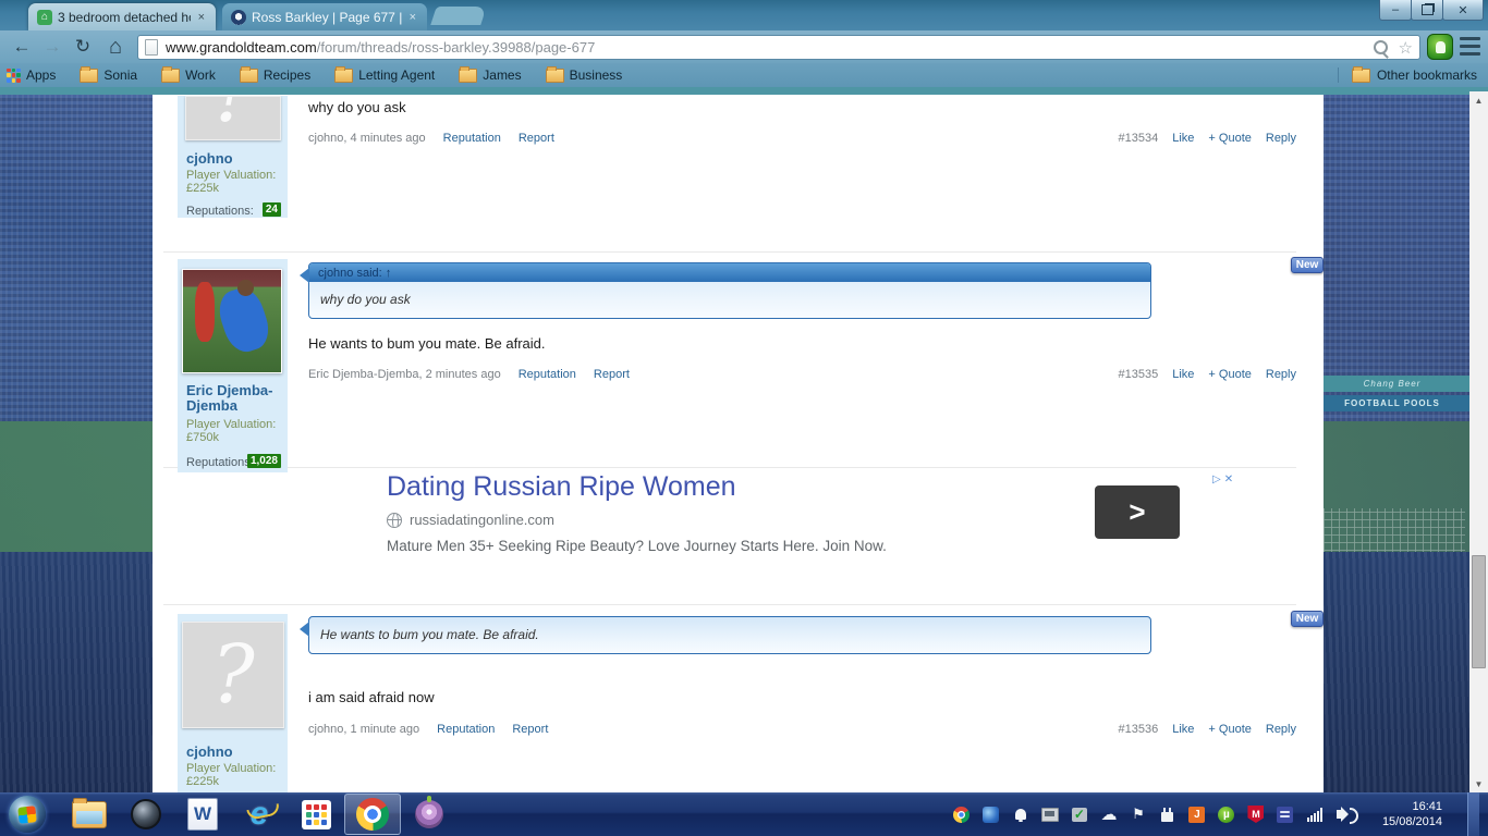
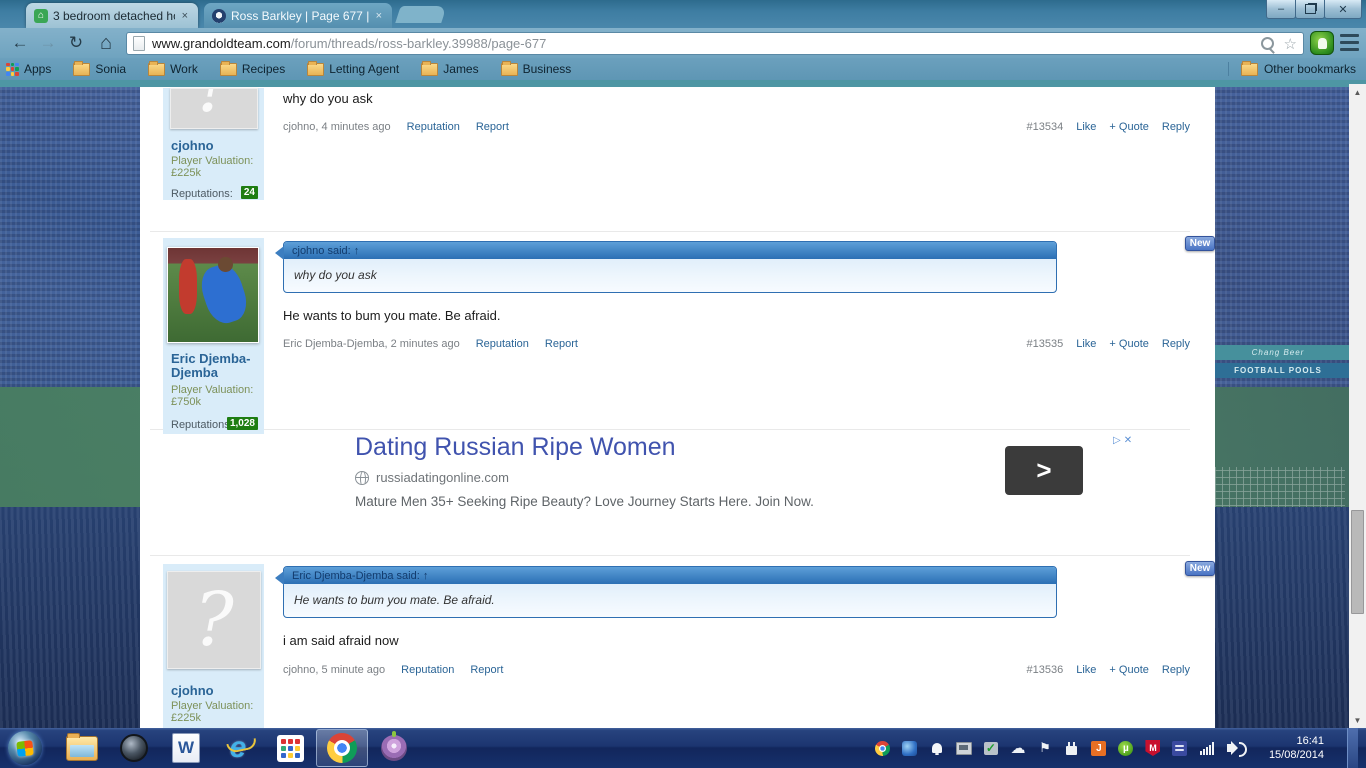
  ⌂
  3 bedroom detached h
  ×
  Ross Barkley | Page 677 |
  ×
  –
  ✕
  ←
  →
  ↻
  ⌂
  www.grandoldteam.com
  /forum/threads/ross-barkley.39988/page-677
  ☆
  Apps
  Sonia
  Work
  Recipes
  Letting Agent
  James
  Business
  Other bookmarks
  Chang Beer
  FOOTBALL POOLS
  cjohno
  Player Valuation:
  £225k
  Reputations:
  24
  why do you ask
  cjohno, 4 minutes ago
  Reputation
  Report
  #13534
  Like
  + Quote
  Reply
  New
  Eric Djemba-Djemba
  Player Valuation:
  £750k
  Reputation
  1,028
  cjohno said: ↑
  why do you ask
  He wants to bum you mate. Be afraid.
  Eric Djemba-Djemba, 2 minutes ago
  Reputation
  Report
  #13535
  Like
  + Quote
  Reply
  Dating Russian Ripe Women
  russiadatingonline.com
  Mature Men 35+ Seeking Ripe Beauty? Love Journey Starts Here. Join Now.
  >
  ▷
  ✕
  New
  ?
  cjohno
  Player Valuation:
  £225k
+ Eric Djemba-Djemba said: ↑
  He wants to bum you mate. Be afraid.
  i am said afraid now
- cjohno, 1 minute ago
+ cjohno, 5 minute ago
  Reputation
  Report
  #13536
  Like
  + Quote
  Reply
  ▲
  ▼
  W
  e
  ✓
  ☁
  ⚑
  J
  µ
  M
  16:41
  15/08/2014
